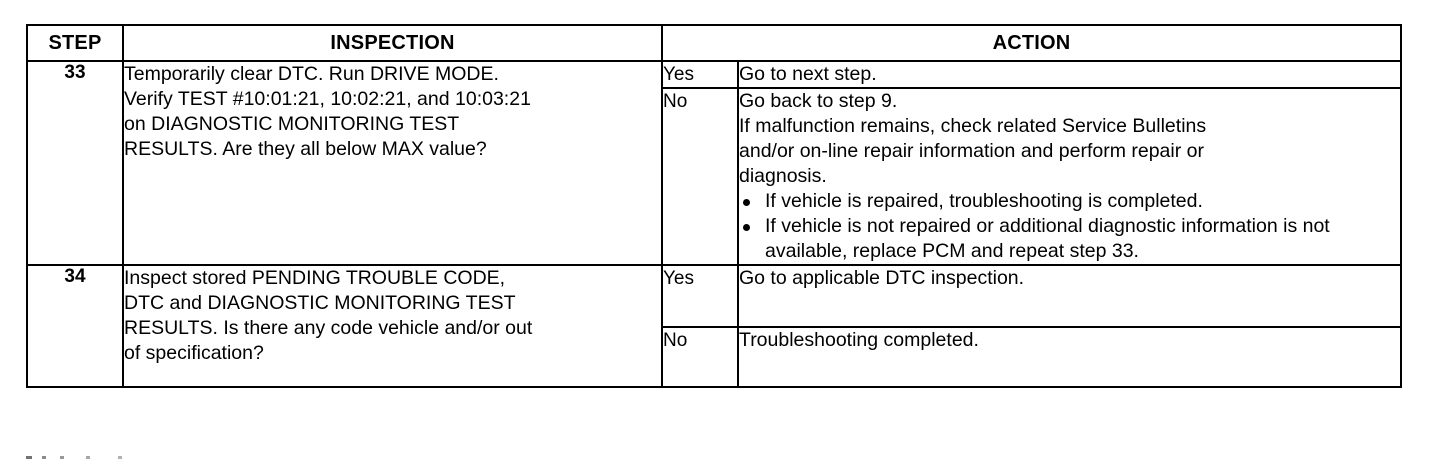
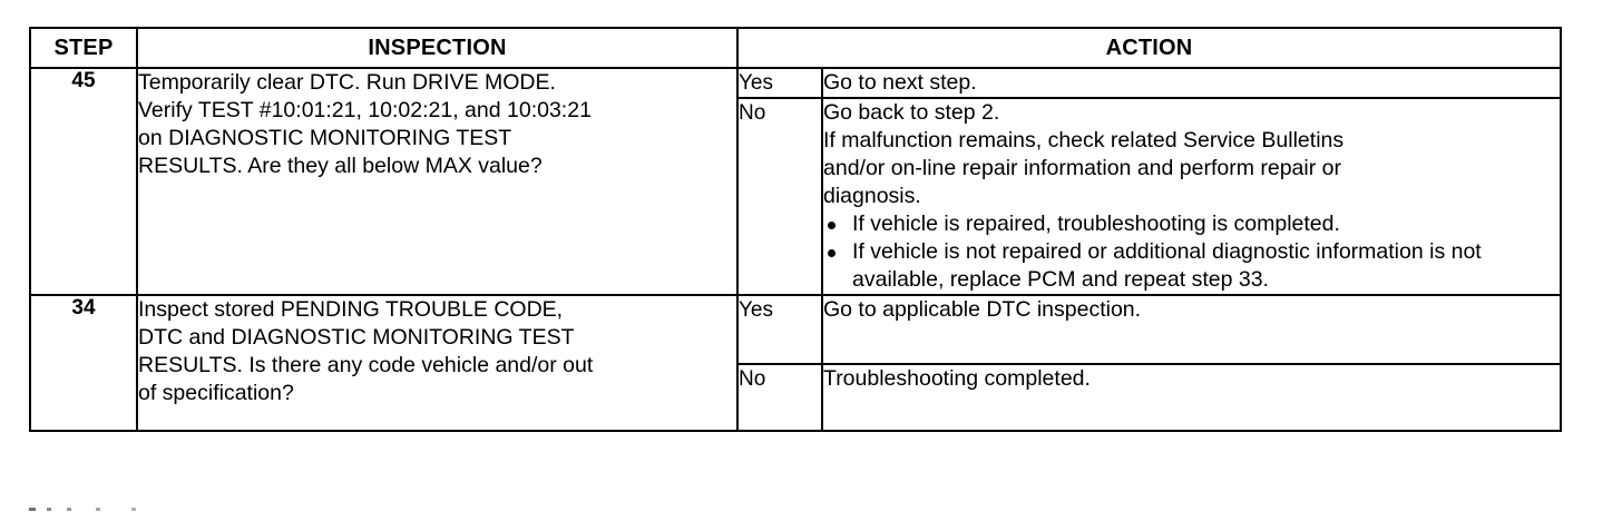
  STEP	INSPECTION	ACTION
- 33	Temporarily clear DTC. Run DRIVE MODE. Verify TEST #10:01:21, 10:02:21, and 10:03:21 on DIAGNOSTIC MONITORING TEST RESULTS. Are they all below MAX value?	Yes	Go to next step.
+ 45	Temporarily clear DTC. Run DRIVE MODE. Verify TEST #10:01:21, 10:02:21, and 10:03:21 on DIAGNOSTIC MONITORING TEST RESULTS. Are they all below MAX value?	Yes	Go to next step.
- No	Go back to step 9. If malfunction remains, check related Service Bulletins and/or on-line repair information and perform repair or diagnosis. If vehicle is repaired, troubleshooting is completed. If vehicle is not repaired or additional diagnostic information is not available, replace PCM and repeat step 33.
+ No	Go back to step 2. If malfunction remains, check related Service Bulletins and/or on-line repair information and perform repair or diagnosis. If vehicle is repaired, troubleshooting is completed. If vehicle is not repaired or additional diagnostic information is not available, replace PCM and repeat step 33.
  34	Inspect stored PENDING TROUBLE CODE, DTC and DIAGNOSTIC MONITORING TEST RESULTS. Is there any code vehicle and/or out of specification?	Yes	Go to applicable DTC inspection.
  No	Troubleshooting completed.
